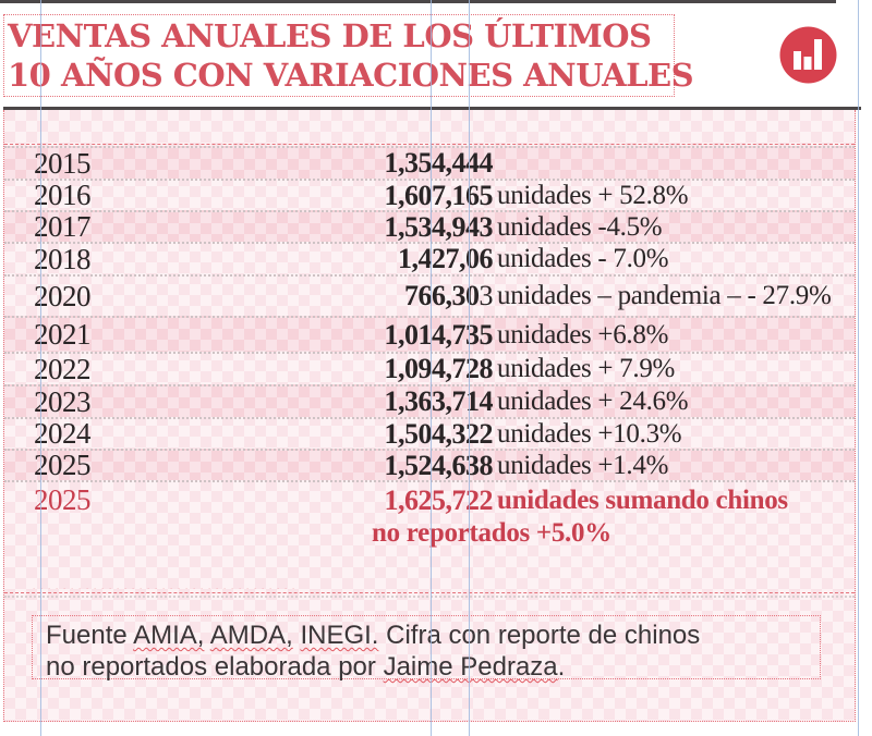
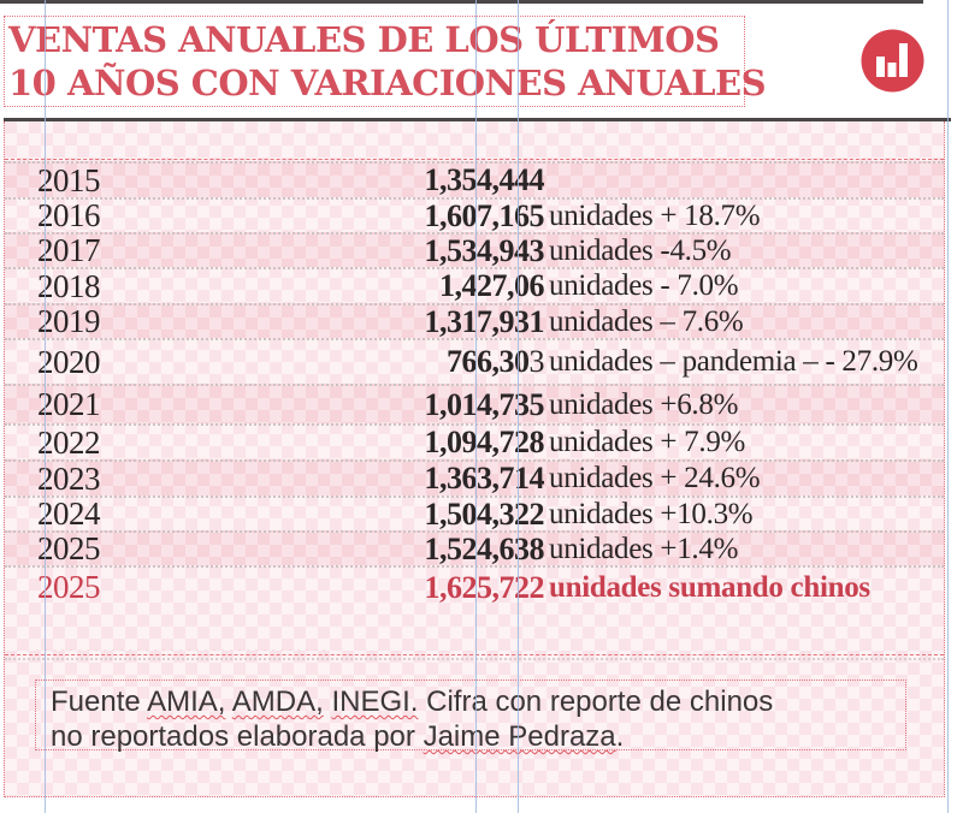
  VENTAS ANUALES DE LOS ÚLTIMOS
  10 AÑOS CON VARIACIONES ANUALES
  2015
  1,354,444
  2016
  1,607,165
- unidades + 52.8%
+ unidades + 18.7%
  2017
  1,534,943
  unidades -4.5%
  2018
  1,427,06
  unidades - 7.0%
+ 2019
+ 1,317,931
+ unidades – 7.6%
  2020
  766,303
  unidades – pandemia – - 27.9%
  2021
  1,014,735
  unidades +6.8%
  2022
  1,094,728
  unidades + 7.9%
  2023
  1,363,714
  unidades + 24.6%
  2024
  1,504,322
  unidades +10.3%
  2025
  1,524,638
  unidades +1.4%
  2025
  1,625,722
  unidades sumando chinos
- no reportados +5.0%
  Fuente AMIA, AMDA, INEGI. Cifra con reporte de chinos
  no reportados elaborada por Jaime Pedraza.
